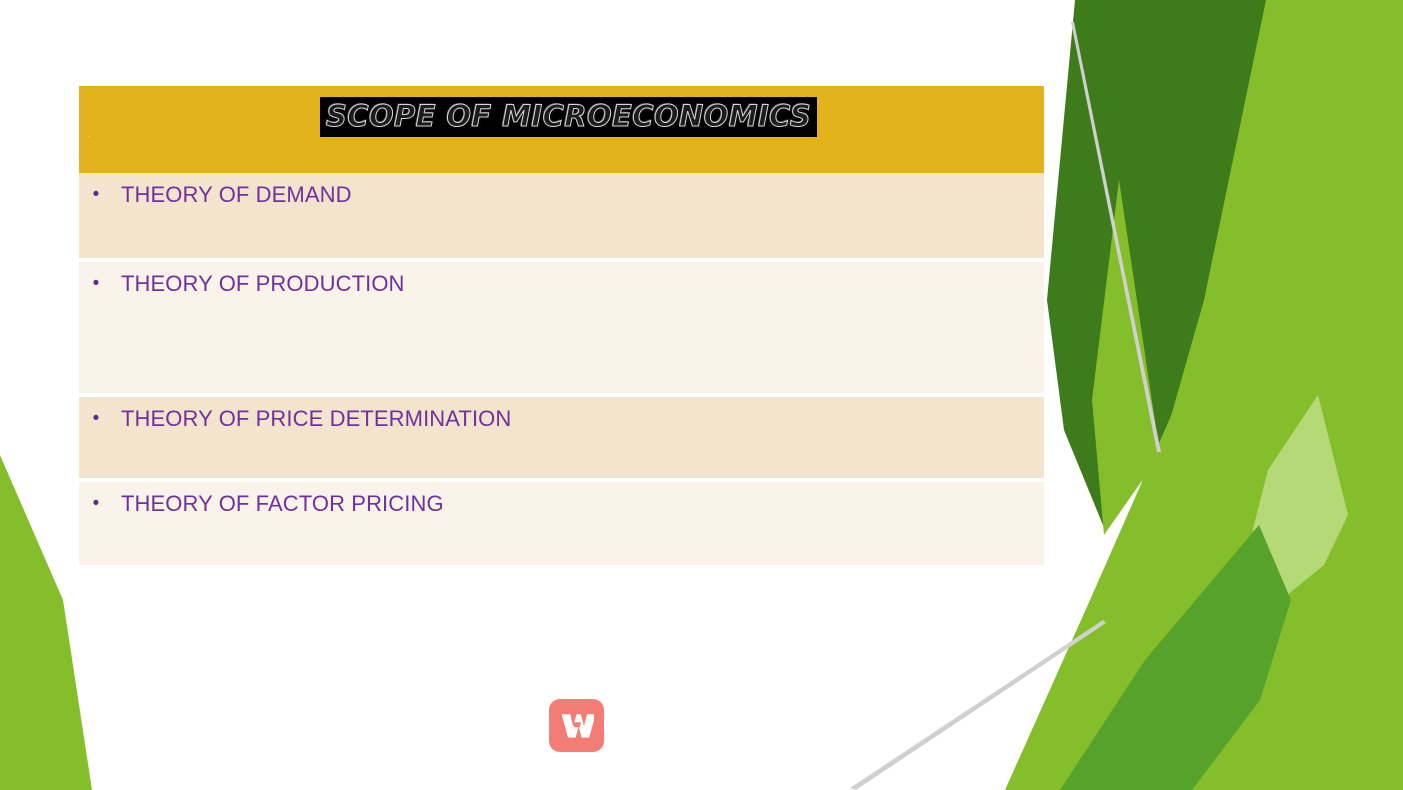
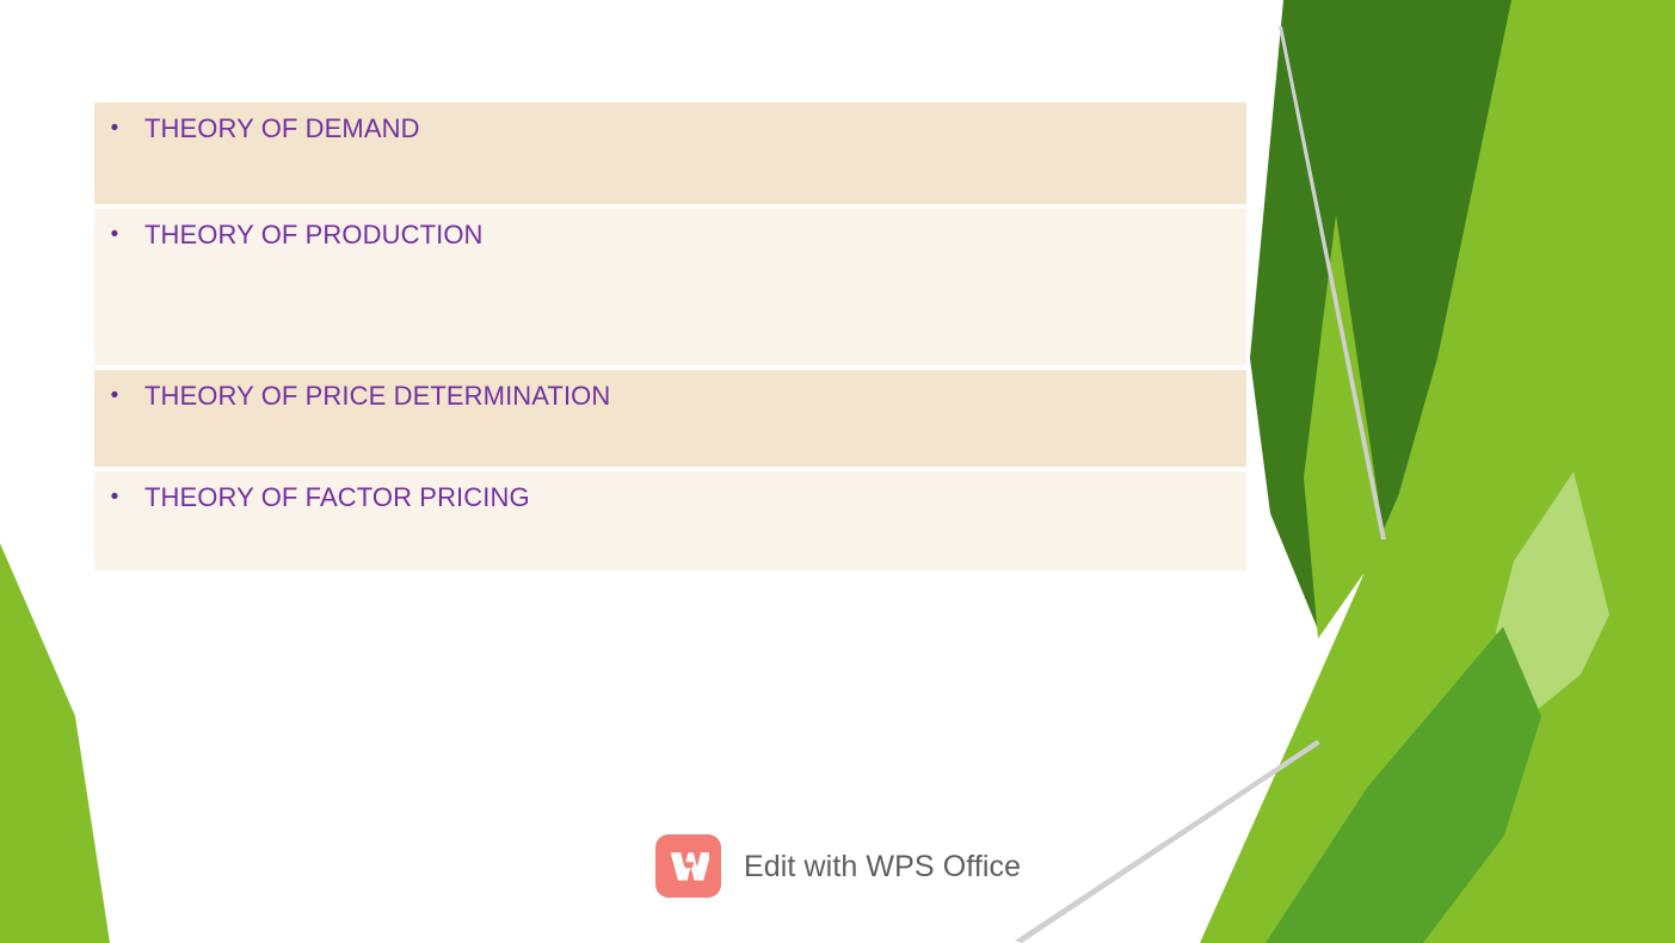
- .
- SCOPE OF MICROECONOMICS
  •
  THEORY OF DEMAND
  •
  THEORY OF PRODUCTION
  •
  THEORY OF PRICE DETERMINATION
  •
  THEORY OF FACTOR PRICING
+ Edit with WPS Office
